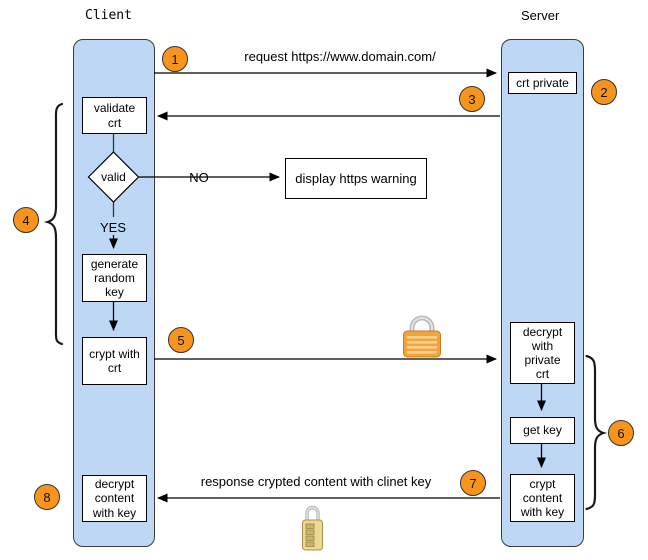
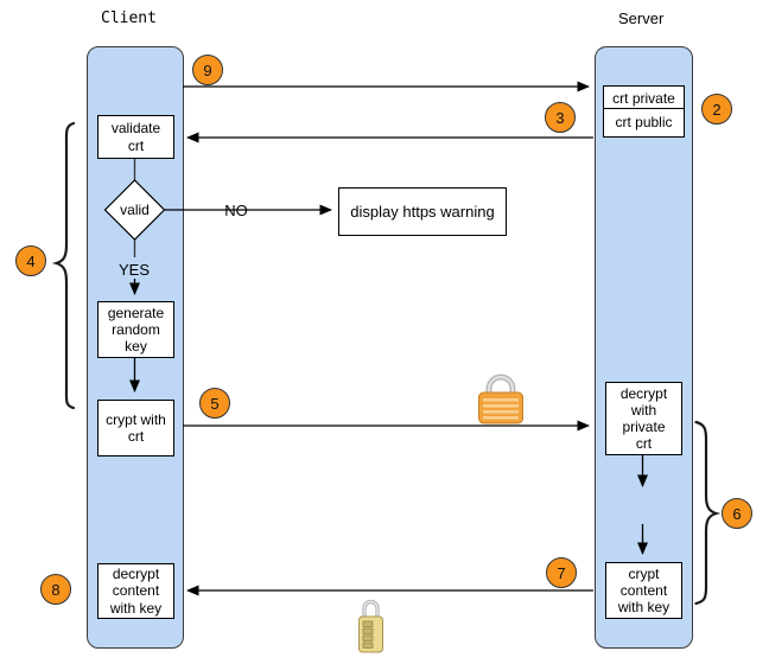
  Client
  Server
  validate
  crt
  valid
  generate
  random
  key
  crypt with
  crt
  decrypt
  content
  with key
  crt private
+ crt public
  decrypt
  with
  private
  crt
- get key
  crypt
  content
  with key
  display https warning
- request https://www.domain.com/
- response crypted content with clinet key
  NO
  YES
- 1
+ 9
  2
  3
  4
  5
  6
  7
  8
